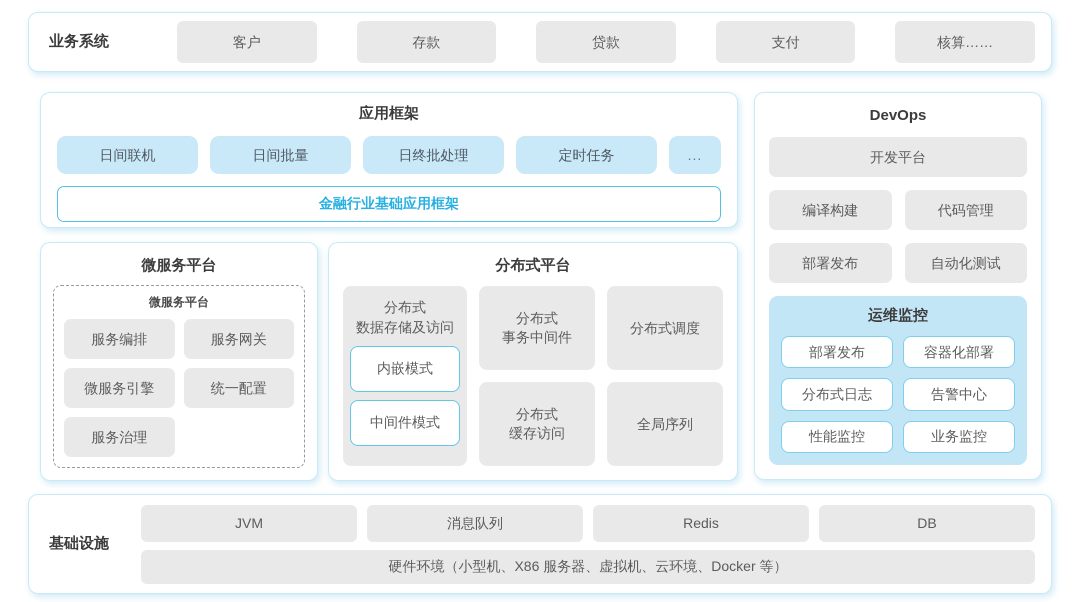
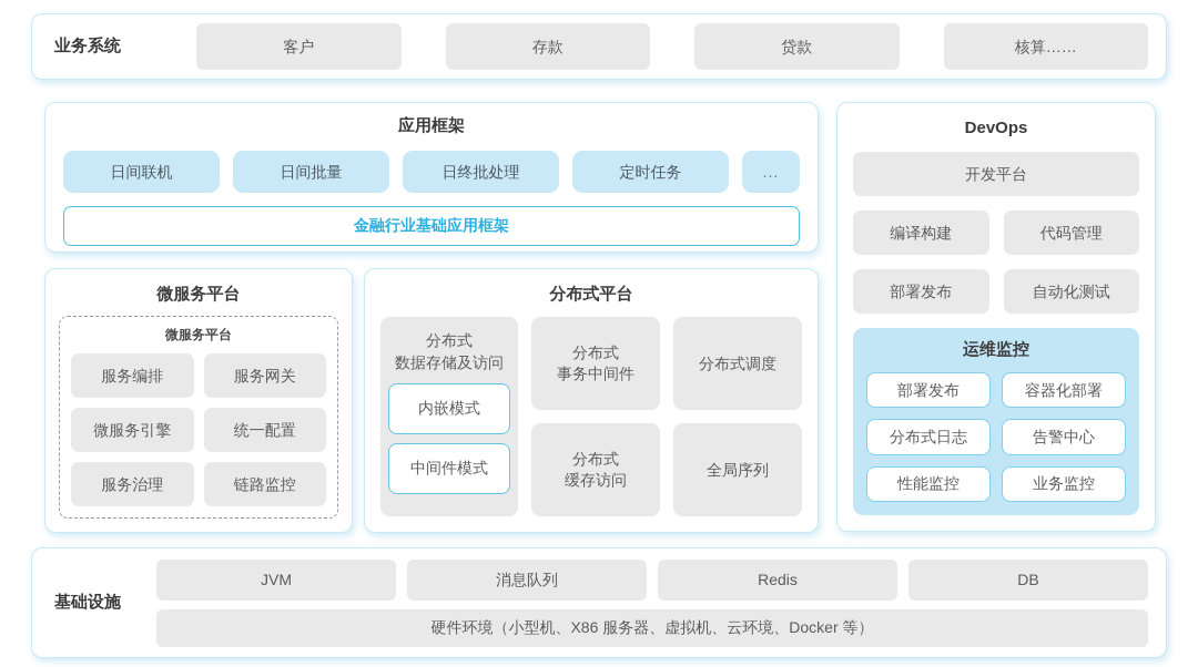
  业务系统
  客户
  存款
  贷款
- 支付
  核算……
  应用框架
  日间联机
  日间批量
  日终批处理
  定时任务
  ...
  金融行业基础应用框架
  微服务平台
  微服务平台
  服务编排
  服务网关
  微服务引擎
  统一配置
  服务治理
+ 链路监控
  分布式平台
  分布式
  数据存储及访问
  内嵌模式
  中间件模式
  分布式
  事务中间件
  分布式
  缓存访问
  分布式调度
  全局序列
  DevOps
  开发平台
  编译构建
  代码管理
  部署发布
  自动化测试
  运维监控
  部署发布
  容器化部署
  分布式日志
  告警中心
  性能监控
  业务监控
  基础设施
  JVM
  消息队列
  Redis
  DB
  硬件环境（小型机、X86 服务器、虚拟机、云环境、Docker 等）
